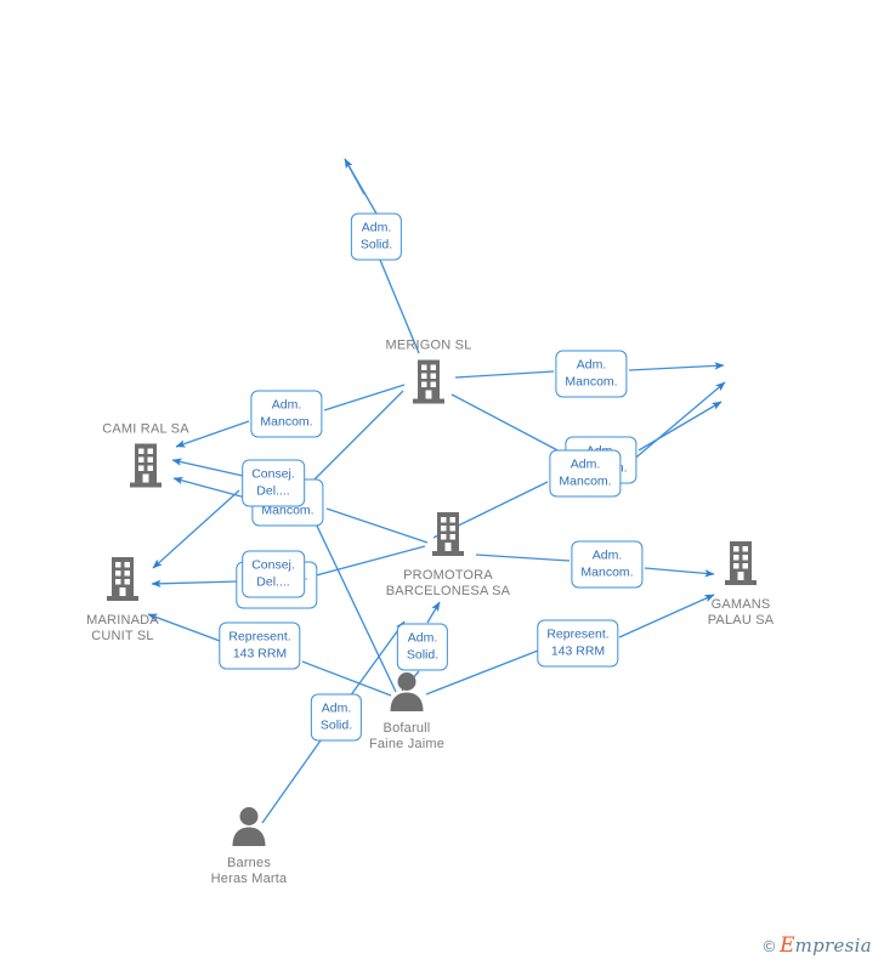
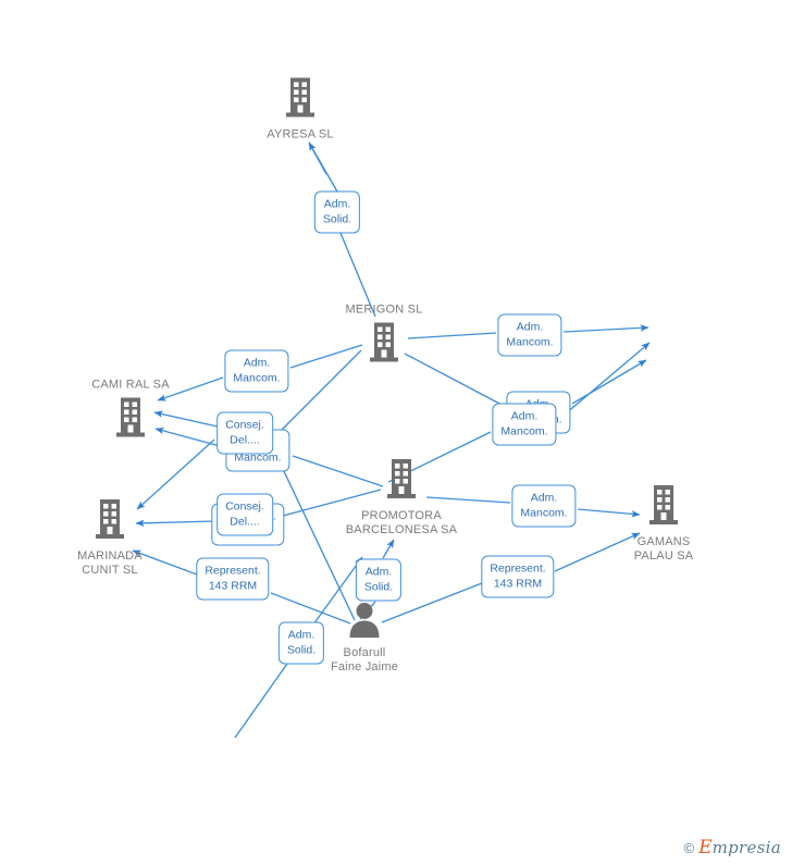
+ AYRESA SL
  MERIGON SL
  CAMI RAL SA
  PROMOTORA
  BARCELONESA SA
  GAMANS
  PALAU SA
  MARINADA
  CUNIT SL
  Bofarull
  Faine Jaime
- Barnes
- Heras Marta
  Adm.
  Solid.
  Adm.
  Mancom.
  Adm.
  Mancom.
  Mancom.
  Adm.
  Mancom.
  Consej.
  Del....
  Consej.
  Del....
  Adm.
  Mancom.
  Represent.
  143 RRM
  Represent.
  143 RRM
  Adm.
  Solid.
  Adm.
  Solid.
  ©
  Empresia
